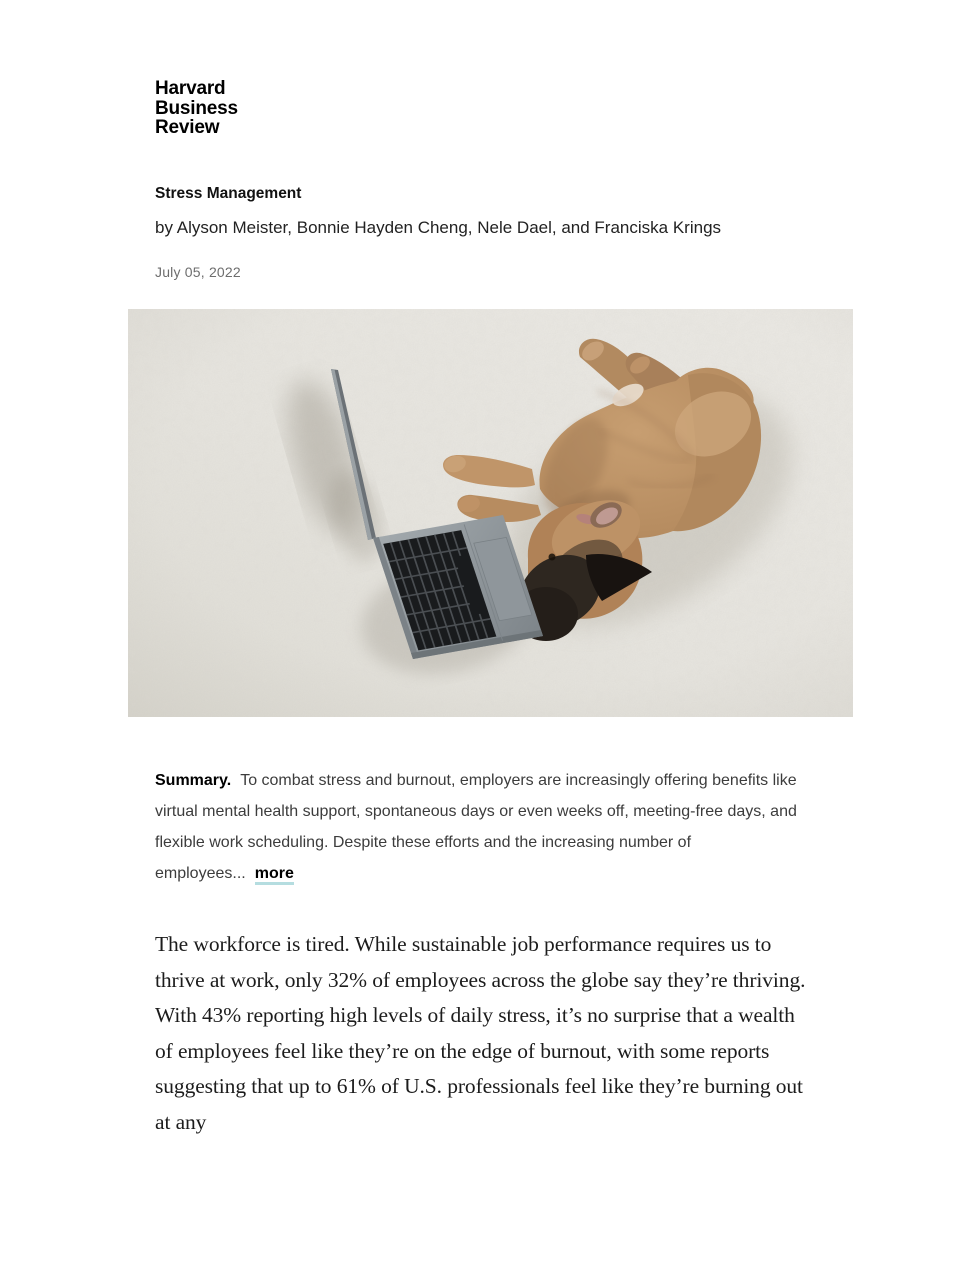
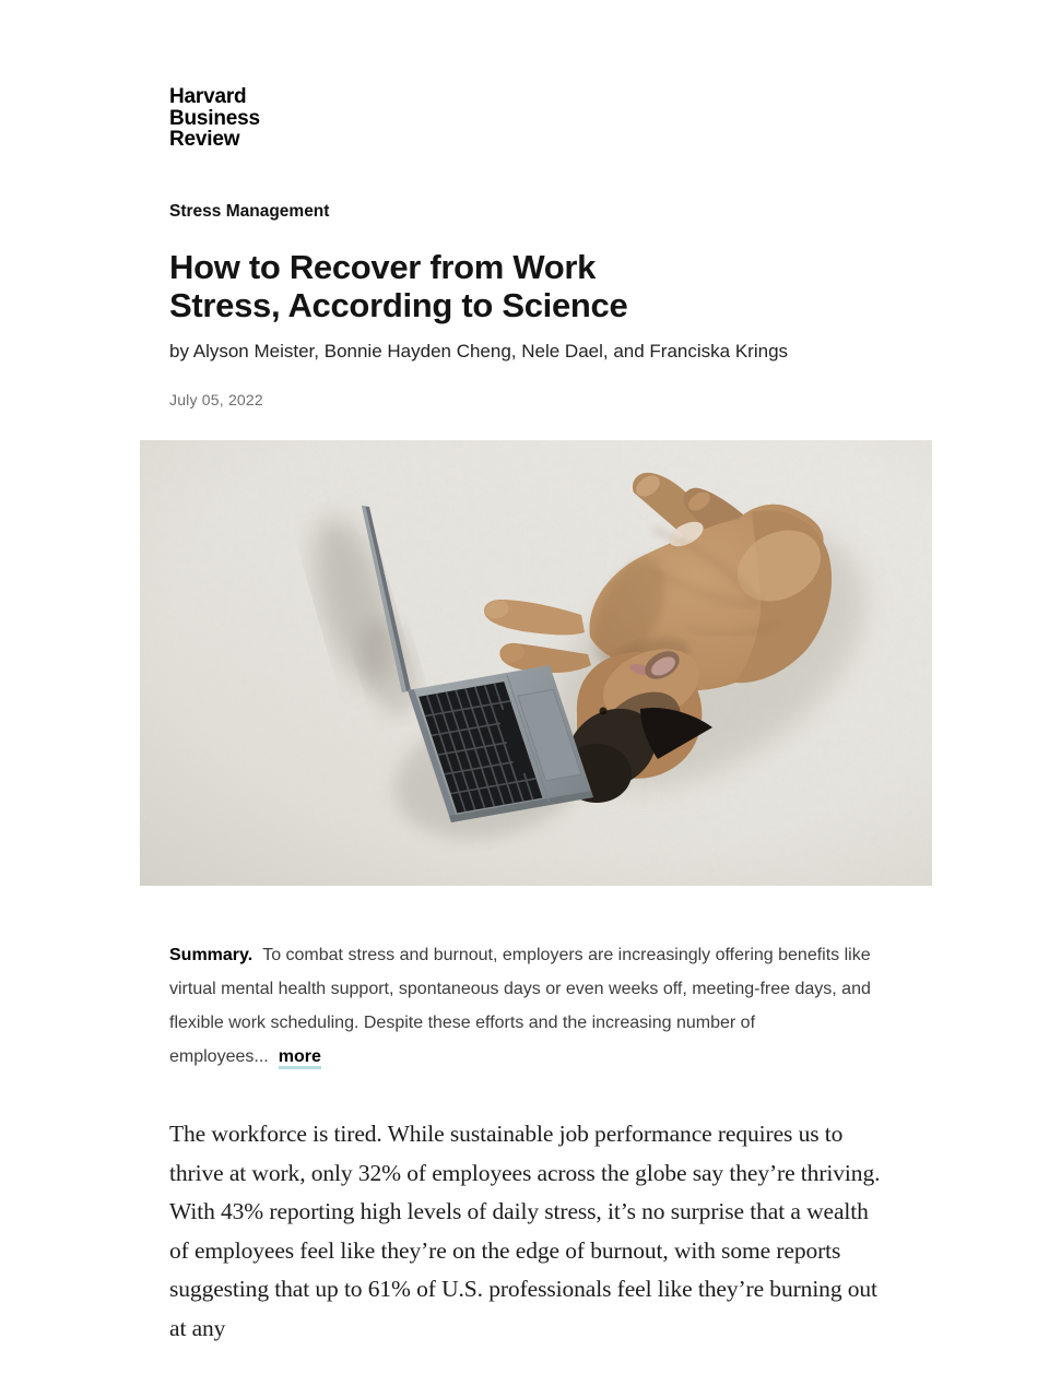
  Harvard
  Business
  Review
  Stress Management
+ How to Recover from Work
+ Stress, According to Science
  by Alyson Meister, Bonnie Hayden Cheng, Nele Dael, and Franciska Krings
  July 05, 2022
  Summary. To combat stress and burnout, employers are increasingly offering benefits like virtual mental health support, spontaneous days or even weeks off, meeting-free days, and flexible work scheduling. Despite these efforts and the increasing number of employees... more
  The workforce is tired. While sustainable job performance requires us to thrive at work, only 32% of employees across the globe say they’re thriving. With 43% reporting high levels of daily stress, it’s no surprise that a wealth of employees feel like they’re on the edge of burnout, with some reports suggesting that up to 61% of U.S. professionals feel like they’re burning out at any
